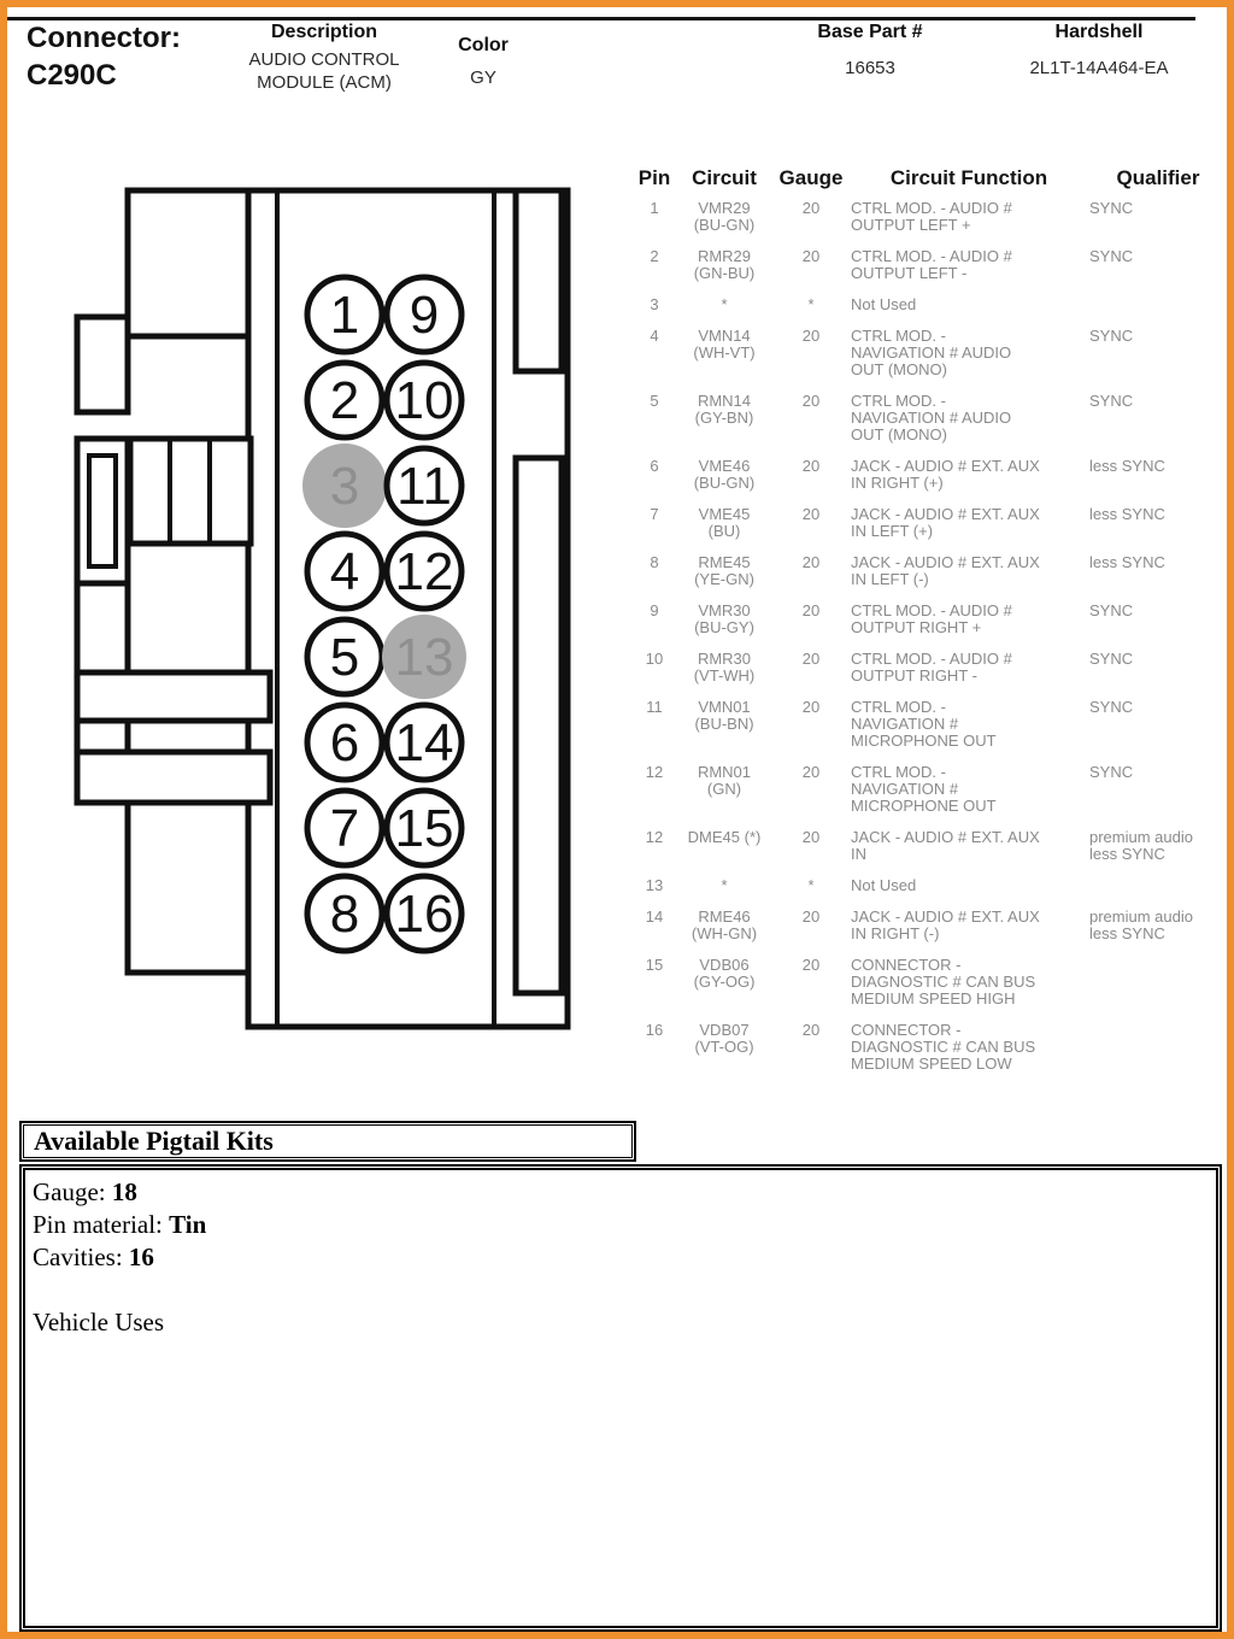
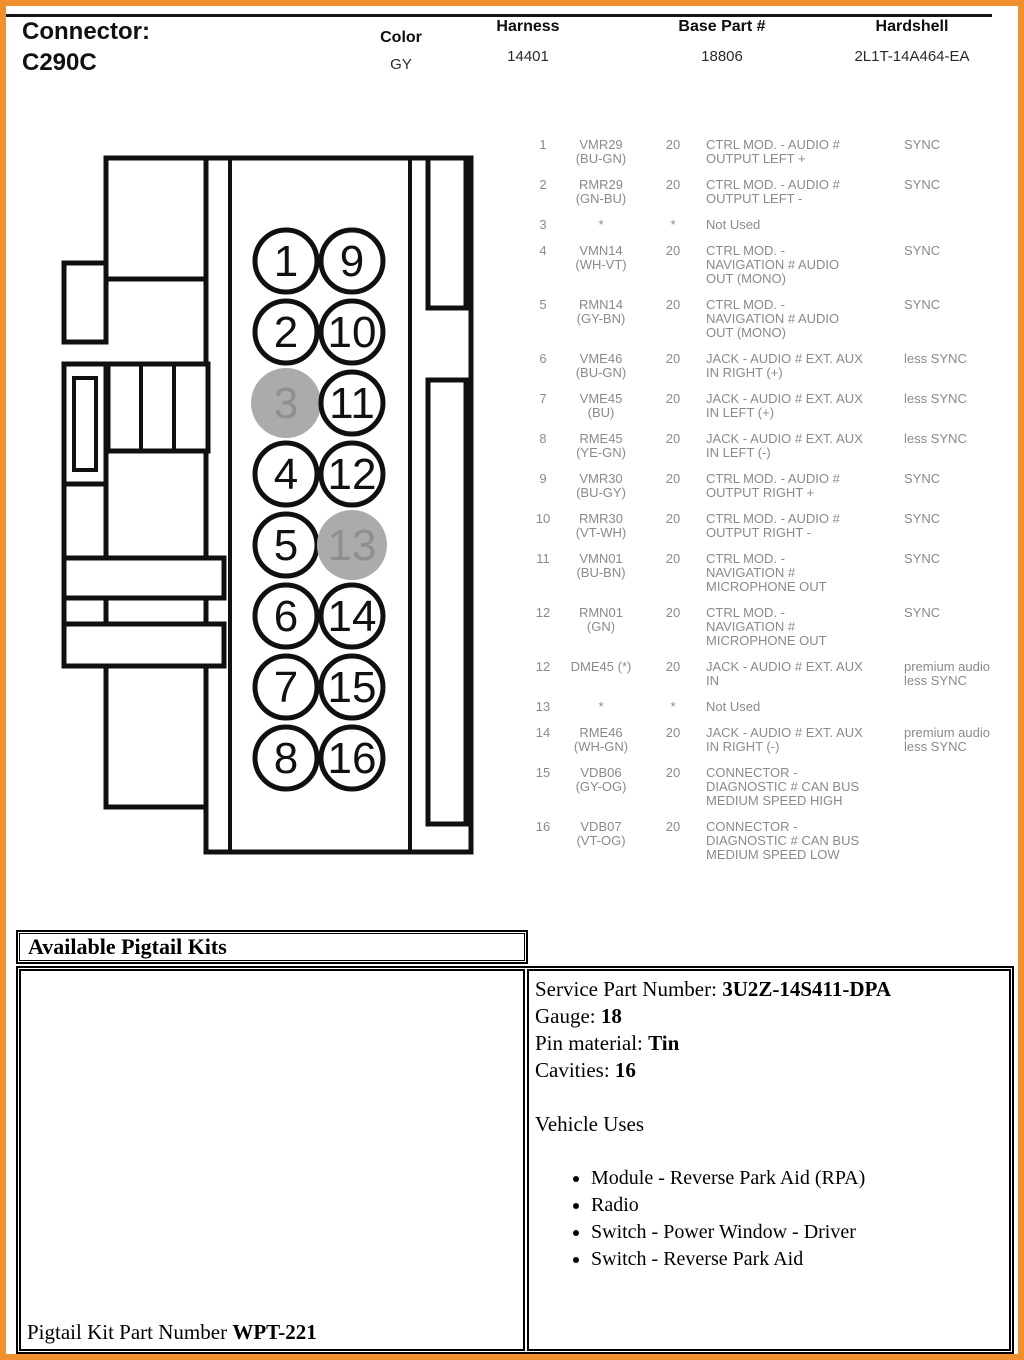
  Connector:
  C290C
- Description
- AUDIO CONTROL
- MODULE (ACM)
  Color
  GY
+ Harness
+ 14401
  Base Part #
- 16653
+ 18806
  Hardshell
  2L1T-14A464-EA
  1
  2
  3
  4
  5
  6
  7
  8
  9
  10
  11
  12
  13
  14
  15
  16
- Pin
- Circuit
- Gauge
- Circuit Function
- Qualifier
  1
  VMR29
  (BU-GN)
  20
  CTRL MOD. - AUDIO #
  OUTPUT LEFT +
  SYNC
  2
  RMR29
  (GN-BU)
  20
  CTRL MOD. - AUDIO #
  OUTPUT LEFT -
  SYNC
  3
  *
  *
  Not Used
  4
  VMN14
  (WH-VT)
  20
  CTRL MOD. -
  NAVIGATION # AUDIO
  OUT (MONO)
  SYNC
  5
  RMN14
  (GY-BN)
  20
  CTRL MOD. -
  NAVIGATION # AUDIO
  OUT (MONO)
  SYNC
  6
  VME46
  (BU-GN)
  20
  JACK - AUDIO # EXT. AUX
  IN RIGHT (+)
  less SYNC
  7
  VME45
  (BU)
  20
  JACK - AUDIO # EXT. AUX
  IN LEFT (+)
  less SYNC
  8
  RME45
  (YE-GN)
  20
  JACK - AUDIO # EXT. AUX
  IN LEFT (-)
  less SYNC
  9
  VMR30
  (BU-GY)
  20
  CTRL MOD. - AUDIO #
  OUTPUT RIGHT +
  SYNC
  10
  RMR30
  (VT-WH)
  20
  CTRL MOD. - AUDIO #
  OUTPUT RIGHT -
  SYNC
  11
  VMN01
  (BU-BN)
  20
  CTRL MOD. -
  NAVIGATION #
  MICROPHONE OUT
  SYNC
  12
  RMN01
  (GN)
  20
  CTRL MOD. -
  NAVIGATION #
  MICROPHONE OUT
  SYNC
  12
  DME45 (*)
  20
  JACK - AUDIO # EXT. AUX
  IN
  premium audio
  less SYNC
  13
  *
  *
  Not Used
  14
  RME46
  (WH-GN)
  20
  JACK - AUDIO # EXT. AUX
  IN RIGHT (-)
  premium audio
  less SYNC
  15
  VDB06
  (GY-OG)
  20
  CONNECTOR -
  DIAGNOSTIC # CAN BUS
  MEDIUM SPEED HIGH
  16
  VDB07
  (VT-OG)
  20
  CONNECTOR -
  DIAGNOSTIC # CAN BUS
  MEDIUM SPEED LOW
  Available Pigtail Kits
+ Pigtail Kit Part Number WPT-221
+ Service Part Number: 3U2Z-14S411-DPA
  Gauge: 18
  Pin material: Tin
  Cavities: 16
  Vehicle Uses
+ Module - Reverse Park Aid (RPA)
+ Radio
+ Switch - Power Window - Driver
+ Switch - Reverse Park Aid
